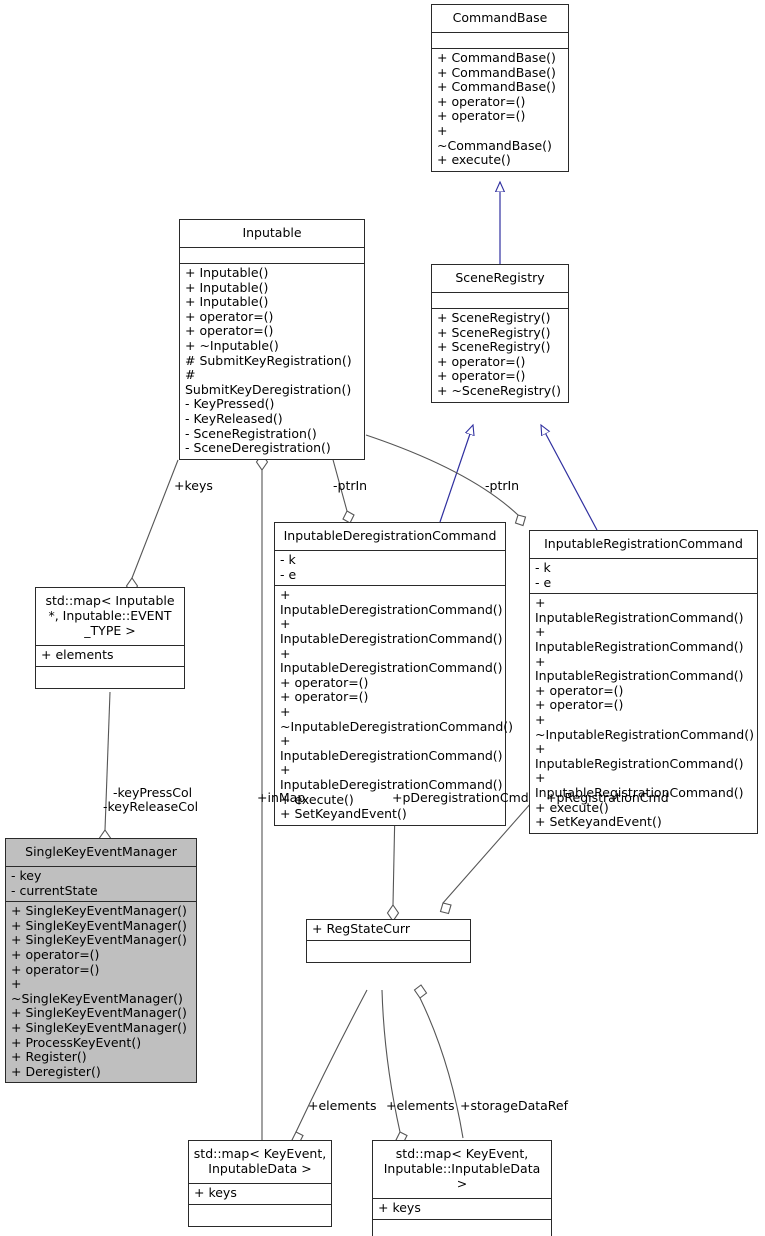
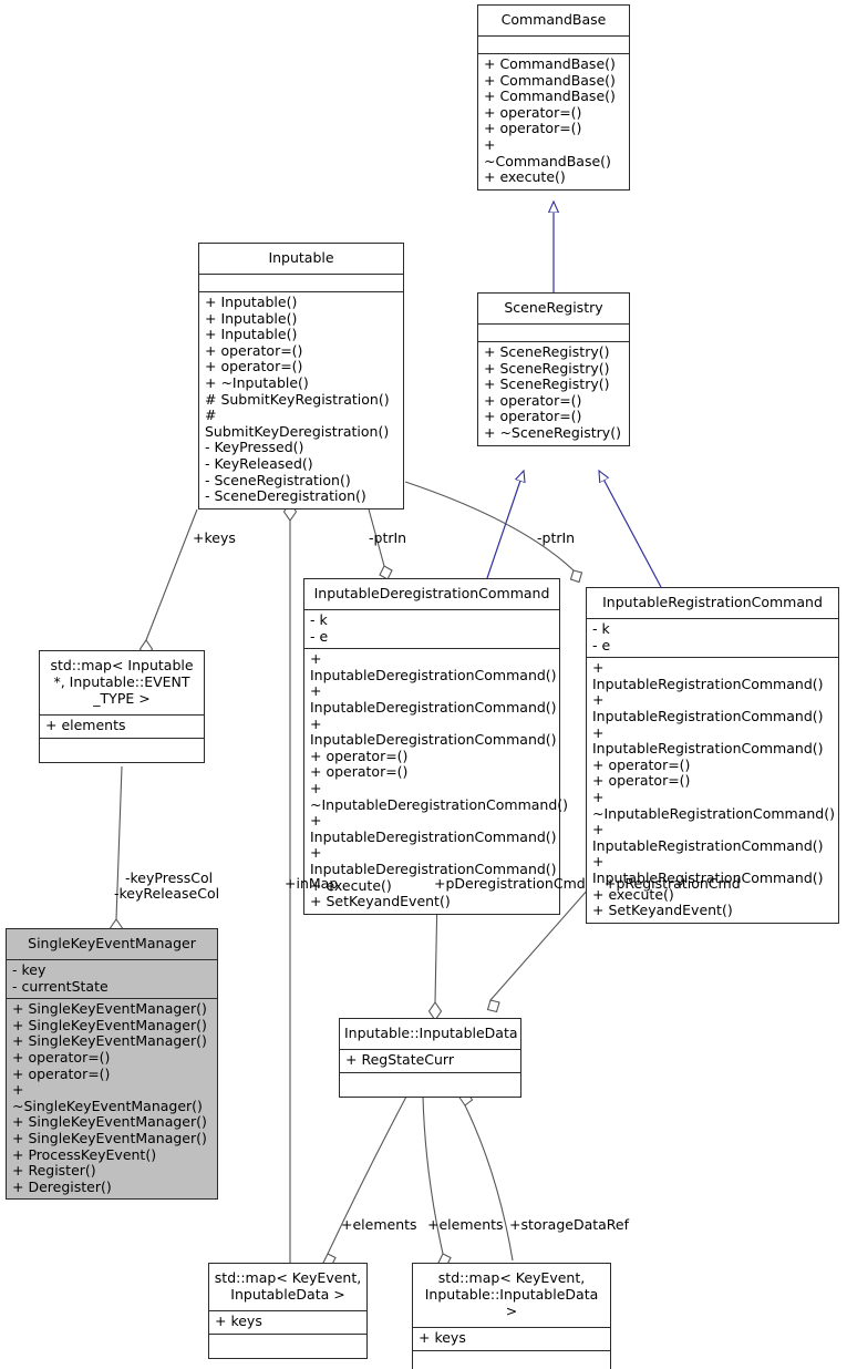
  CommandBase
  + CommandBase()
  + CommandBase()
  + CommandBase()
  + operator=()
  + operator=()
  + ~CommandBase()
  + execute()
  Inputable
  + Inputable()
  + Inputable()
  + Inputable()
  + operator=()
  + operator=()
  + ~Inputable()
  # SubmitKeyRegistration()
  # SubmitKeyDeregistration()
  - KeyPressed()
  - KeyReleased()
  - SceneRegistration()
  - SceneDeregistration()
  SceneRegistry
  + SceneRegistry()
  + SceneRegistry()
  + SceneRegistry()
  + operator=()
  + operator=()
  + ~SceneRegistry()
  std::map< Inputable
  *, Inputable::EVENT
  _TYPE >
  + elements
  InputableDeregistrationCommand
  - k
  - e
  + InputableDeregistrationCommand()
  + InputableDeregistrationCommand()
  + InputableDeregistrationCommand()
  + operator=()
  + operator=()
  + ~InputableDeregistrationCommand()
  + InputableDeregistrationCommand()
  + InputableDeregistrationCommand()
  + execute()
  + SetKeyandEvent()
  InputableRegistrationCommand
  - k
  - e
  + InputableRegistrationCommand()
  + InputableRegistrationCommand()
  + InputableRegistrationCommand()
  + operator=()
  + operator=()
  + ~InputableRegistrationCommand()
  + InputableRegistrationCommand()
  + InputableRegistrationCommand()
  + execute()
  + SetKeyandEvent()
  SingleKeyEventManager
  - key
  - currentState
  + SingleKeyEventManager()
  + SingleKeyEventManager()
  + SingleKeyEventManager()
  + operator=()
  + operator=()
  + ~SingleKeyEventManager()
  + SingleKeyEventManager()
  + SingleKeyEventManager()
  + ProcessKeyEvent()
  + Register()
  + Deregister()
+ Inputable::InputableData
  + RegStateCurr
  std::map< KeyEvent,
  InputableData >
  + keys
  std::map< KeyEvent,
  Inputable::InputableData >
  + keys
  +keys
  -ptrIn
  -ptrIn
  -keyPressCol
  -keyReleaseCol
  +inMap
  +pDeregistrationCmd
  +pRegistrationCmd
  +elements
  +elements
  +storageDataRef
